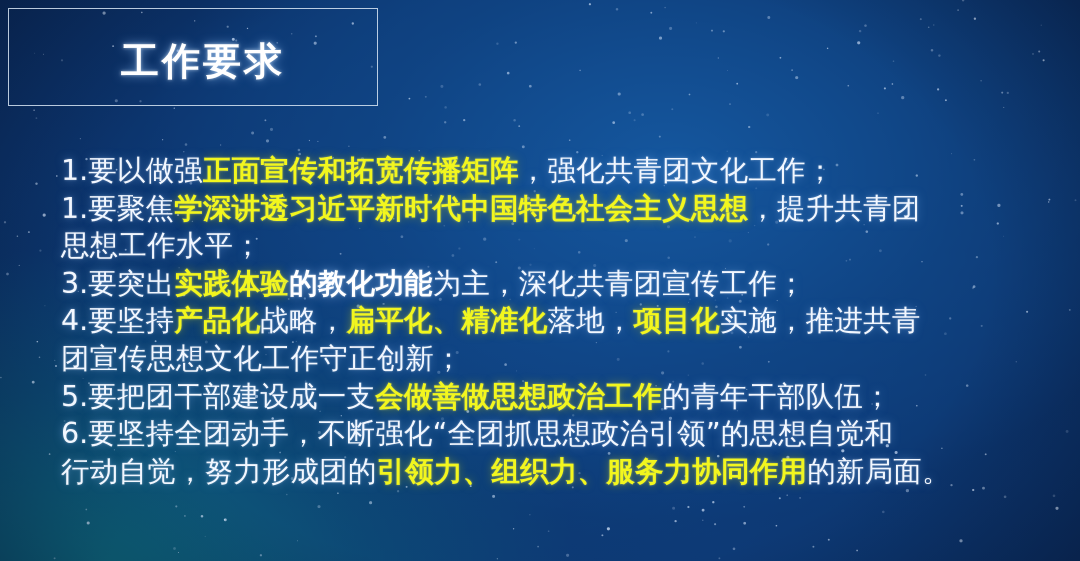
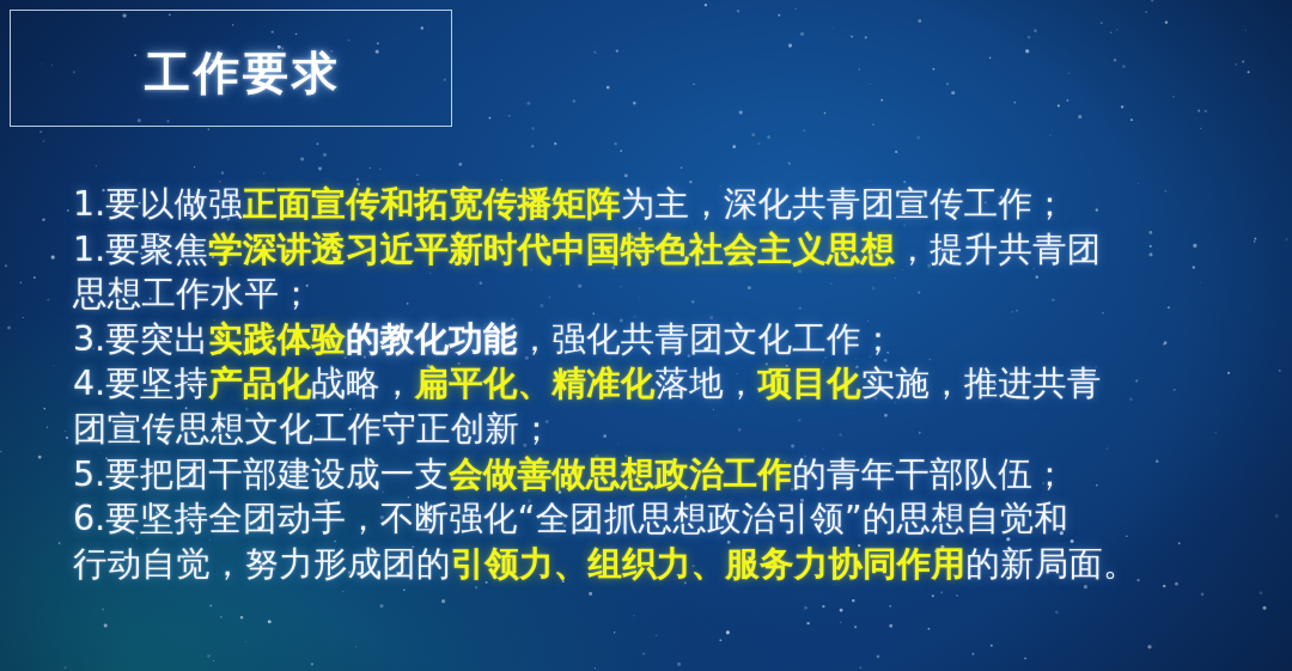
  工作要求
- 1.要以做强正面宣传和拓宽传播矩阵，强化共青团文化工作；
+ 1.要以做强正面宣传和拓宽传播矩阵为主，深化共青团宣传工作；
  1.要聚焦学深讲透习近平新时代中国特色社会主义思想，提升共青团
  思想工作水平；
- 3.要突出实践体验的教化功能为主，深化共青团宣传工作；
+ 3.要突出实践体验的教化功能，强化共青团文化工作；
  4.要坚持产品化战略，扁平化、精准化落地，项目化实施，推进共青
  团宣传思想文化工作守正创新；
  5.要把团干部建设成一支会做善做思想政治工作的青年干部队伍；
  6.要坚持全团动手，不断强化“全团抓思想政治引领”的思想自觉和
  行动自觉，努力形成团的引领力、组织力、服务力协同作用的新局面。
